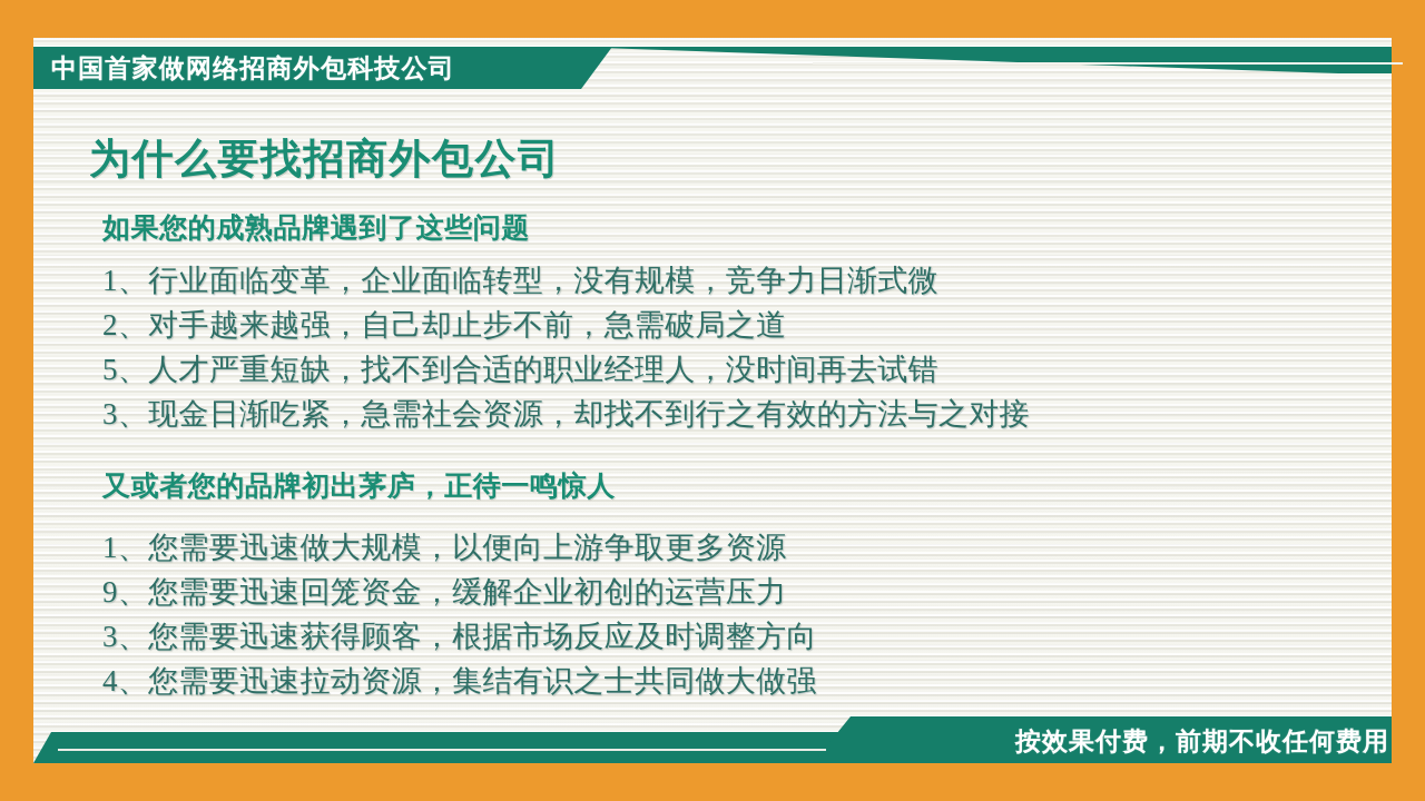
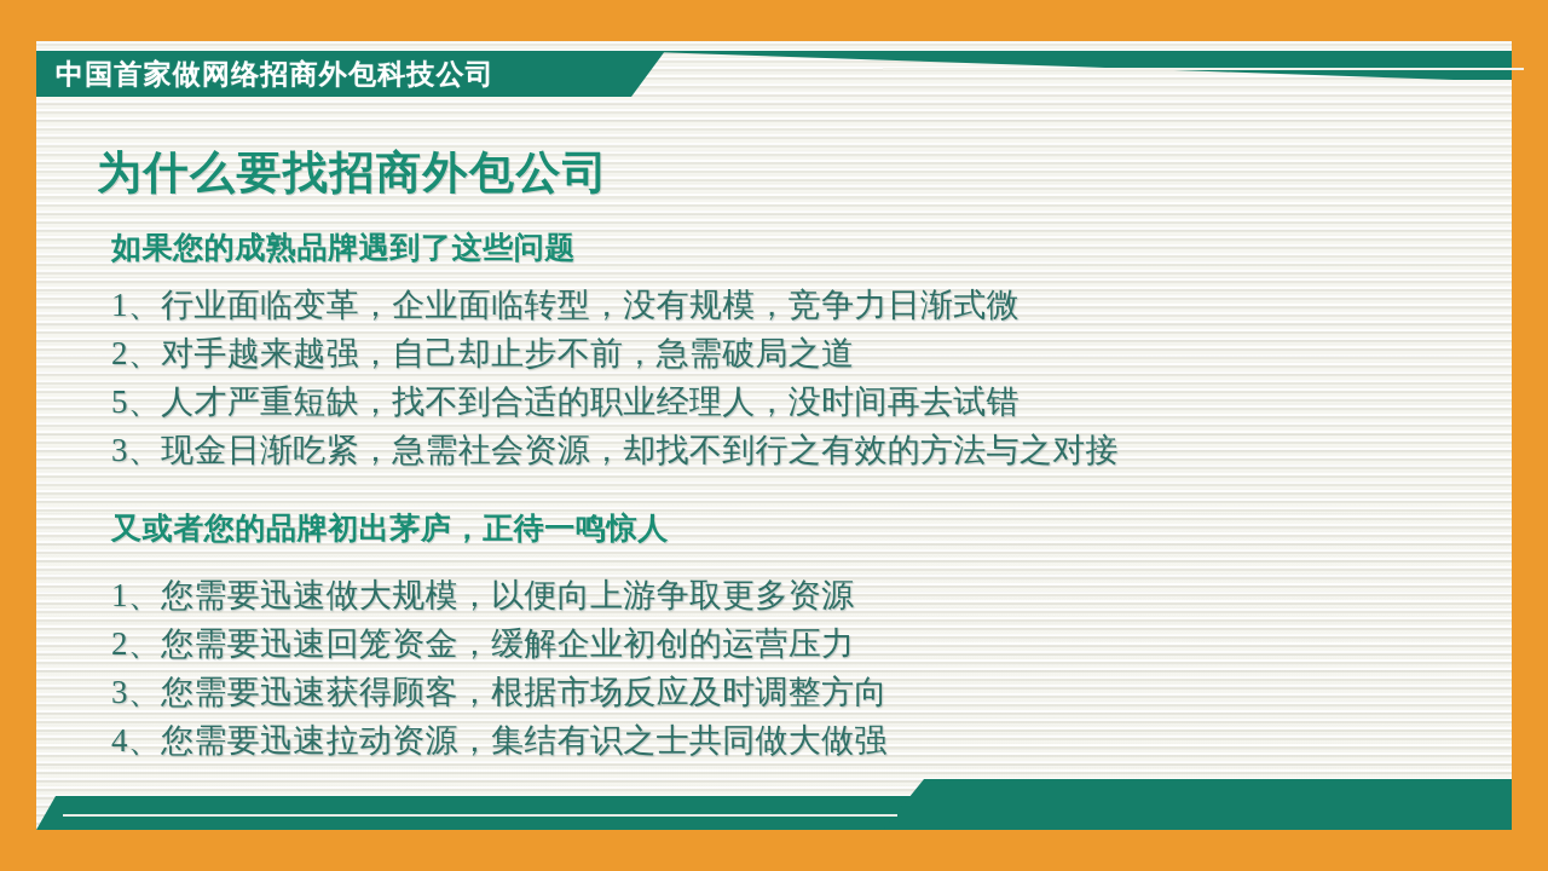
  中国首家做网络招商外包科技公司
  为什么要找招商外包公司
  如果您的成熟品牌遇到了这些问题
  1、行业面临变革，企业面临转型，没有规模，竞争力日渐式微
  2、对手越来越强，自己却止步不前，急需破局之道
  5、人才严重短缺，找不到合适的职业经理人，没时间再去试错
  3、现金日渐吃紧，急需社会资源，却找不到行之有效的方法与之对接
  又或者您的品牌初出茅庐，正待一鸣惊人
  1、您需要迅速做大规模，以便向上游争取更多资源
- 9、您需要迅速回笼资金，缓解企业初创的运营压力
+ 2、您需要迅速回笼资金，缓解企业初创的运营压力
  3、您需要迅速获得顾客，根据市场反应及时调整方向
  4、您需要迅速拉动资源，集结有识之士共同做大做强
- 按效果付费，前期不收任何费用
